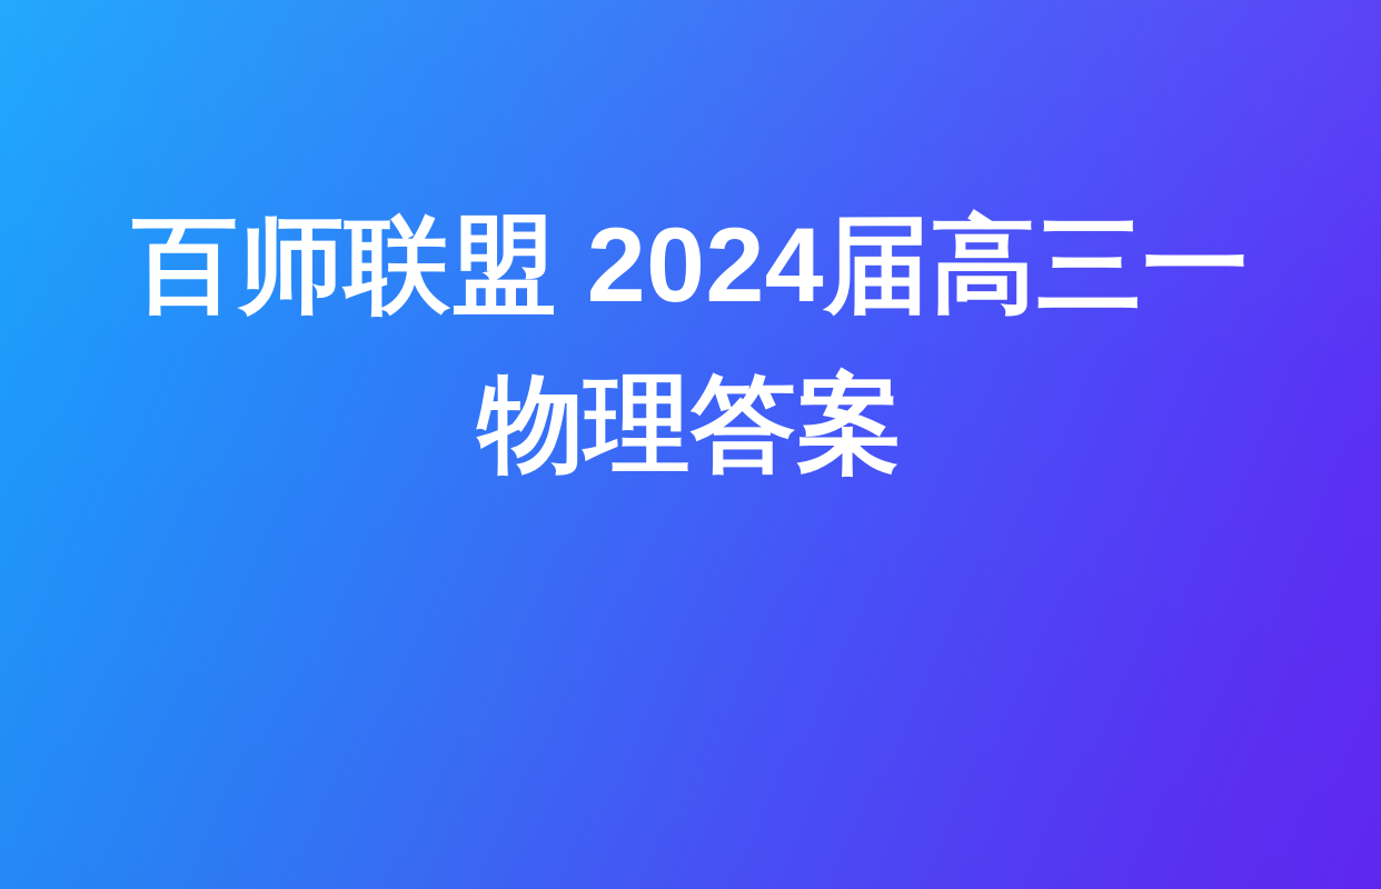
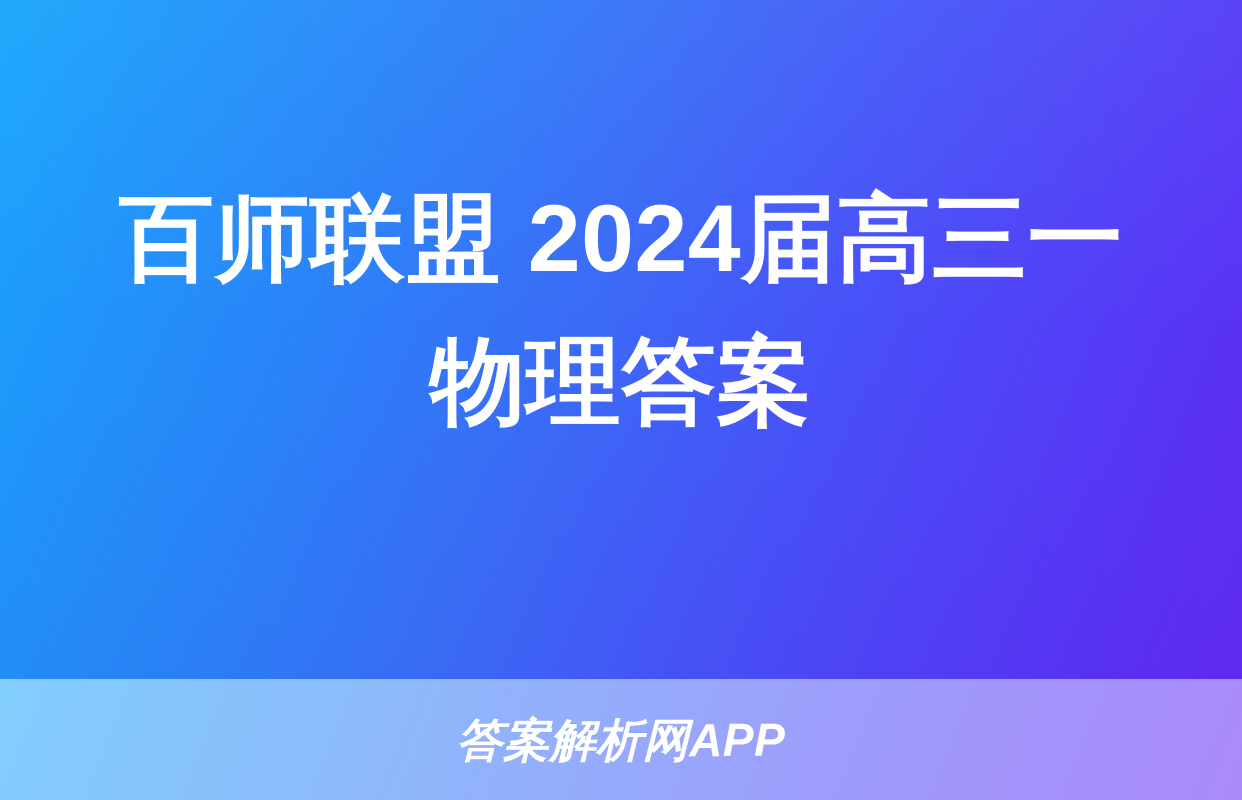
  百师联盟 2024届高三一
  物理答案
+ 答案解析网APP
